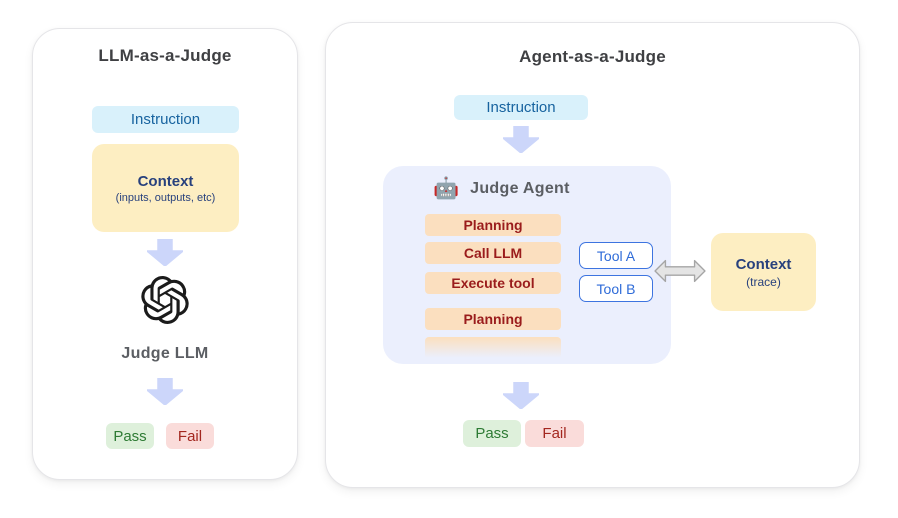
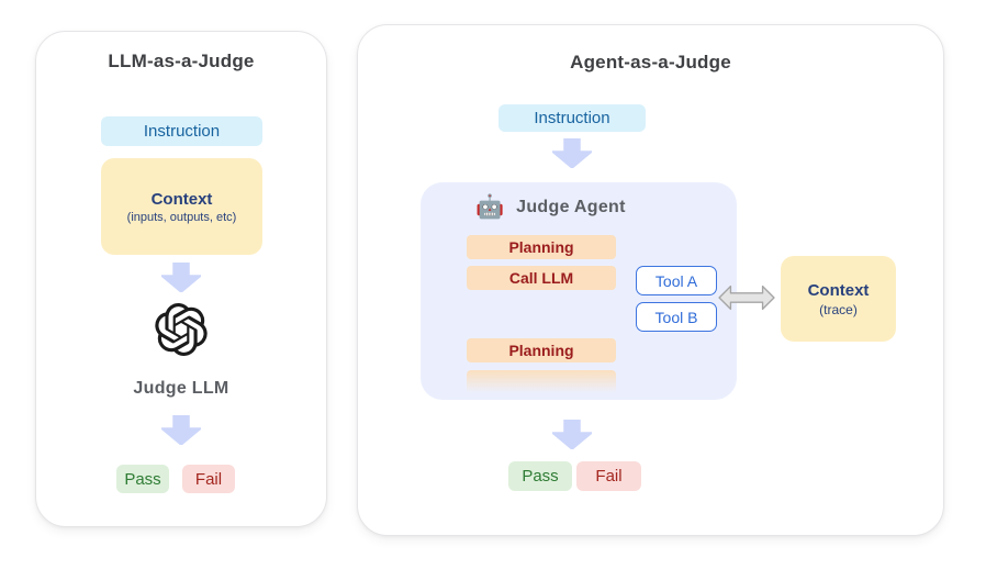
  LLM-as-a-Judge
  Instruction
  Context
  (inputs, outputs, etc)
  Judge LLM
  Pass
  Fail
  Agent-as-a-Judge
  Instruction
  🤖
  Judge Agent
  Planning
  Call LLM
- Execute tool
  Planning
  Tool A
  Tool B
  Context
  (trace)
  Pass
  Fail
